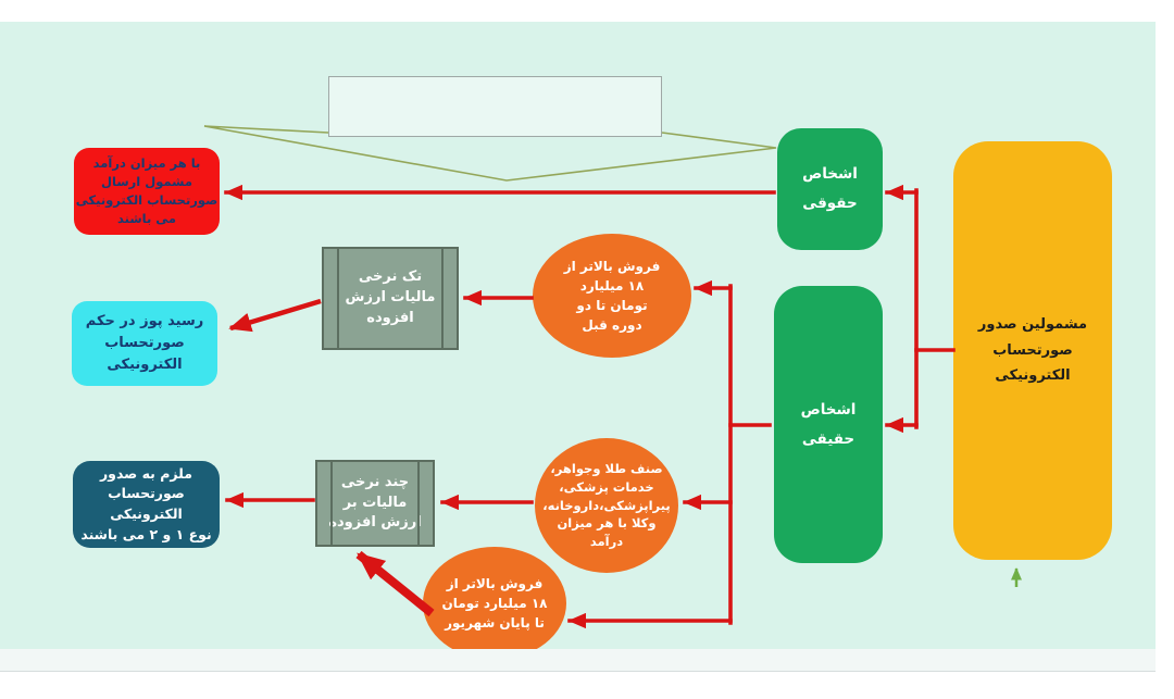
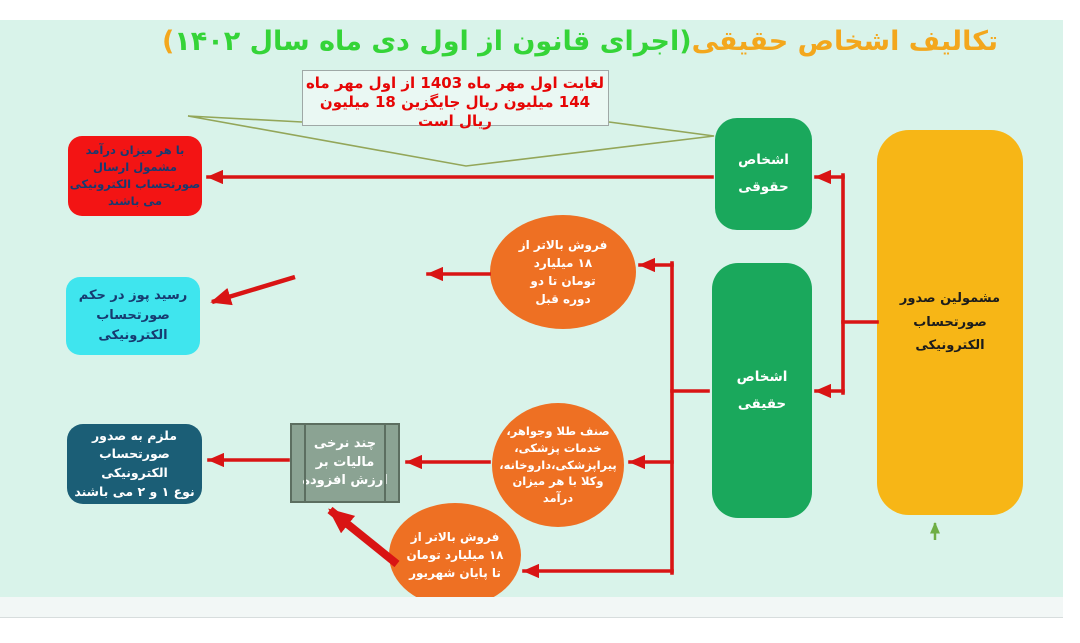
+ تکالیف اشخاص حقیقی(اجرای قانون از اول دی ماه سال ۱۴۰۲)
+ لغایت اول مهر ماه 1403 از اول مهر ماه
+ 144 میلیون ریال جایگزین 18 میلیون
+ ریال است
  با هر میزان درآمد
  مشمول ارسال
  صورتحساب الکترونیکی
  می باشند
  رسید پوز در حکم
  صورتحساب
  الکترونیکی
  ملزم به صدور
  صورتحساب الکترونیکی
  نوع ۱ و ۲ می باشند
- تک نرخی
- مالیات ارزش
- افزوده
  چند نرخی
  مالیات بر
  رزش افزوده
  فروش بالاتر از
  ۱۸ میلیارد
  تومان تا دو
  دوره قبل
  صنف طلا وجواهر،
  خدمات پزشکی،
  پیراپزشکی،داروخانه،
  وکلا با هر میزان
  درآمد
  فروش بالاتر از
  ۱۸ میلیارد تومان
  تا پایان شهریور
  اشخاص
  حقوقی
  اشخاص
  حقیقی
  مشمولین صدور
  صورتحساب
  الکترونیکی
